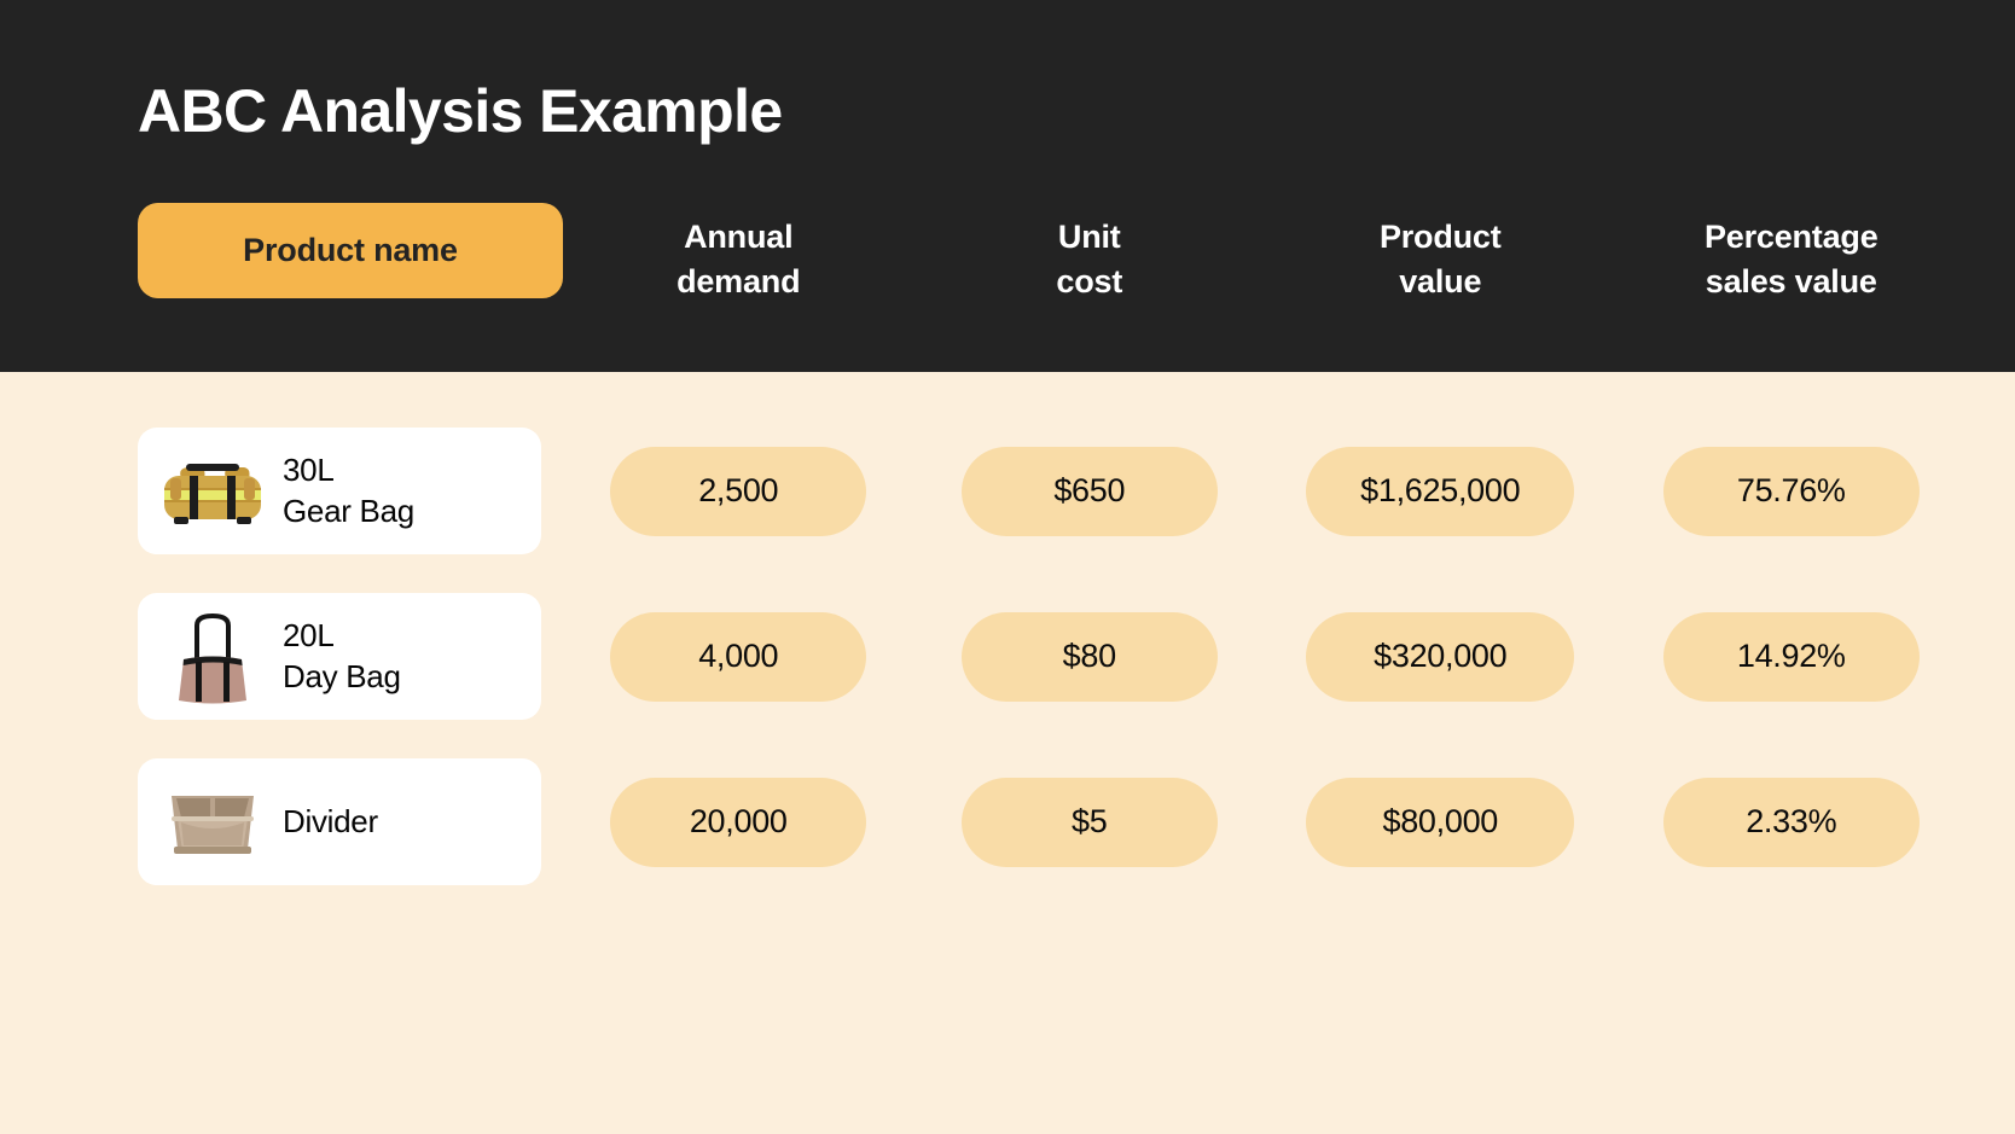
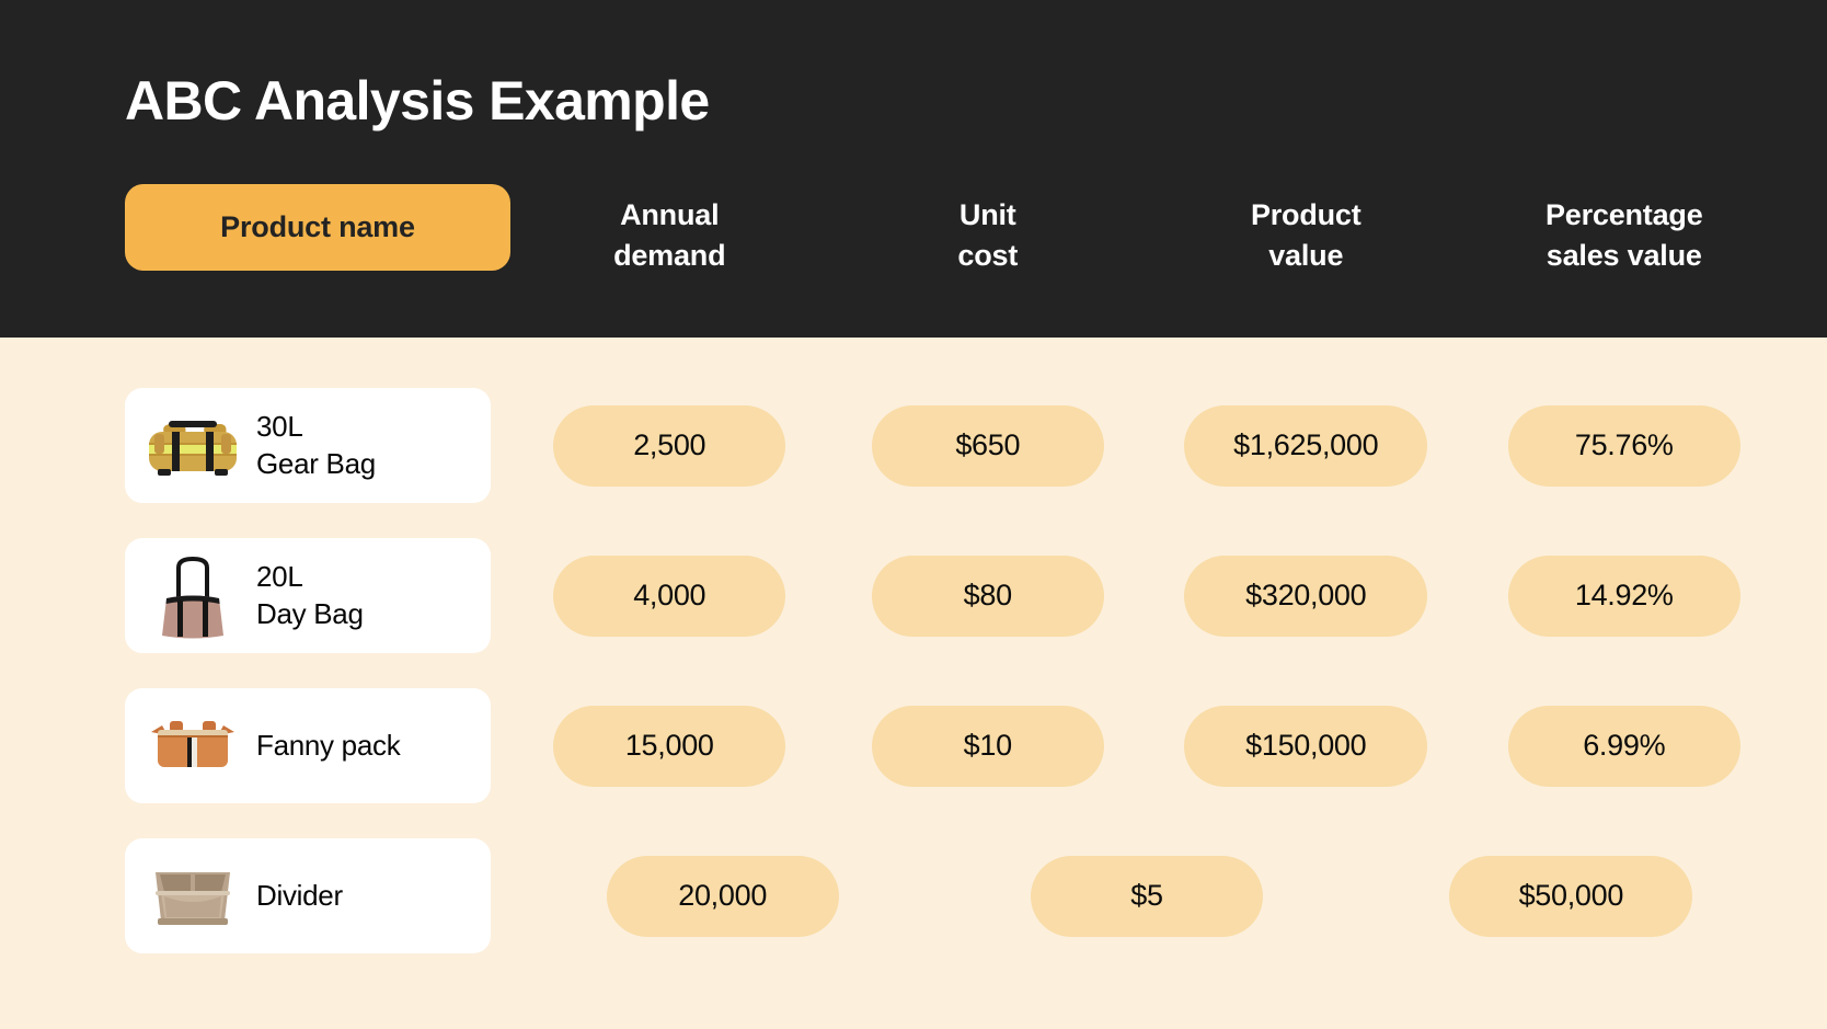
  ABC Analysis Example
  Product name
  Annual
  demand
  Unit
  cost
  Product
  value
  Percentage
  sales value
  30L
  Gear Bag
  2,500
  $650
  $1,625,000
  75.76%
  20L
  Day Bag
  4,000
  $80
  $320,000
  14.92%
+ Fanny pack
+ 15,000
+ $10
+ $150,000
+ 6.99%
  Divider
  20,000
  $5
- $80,000
+ $50,000
- 2.33%
